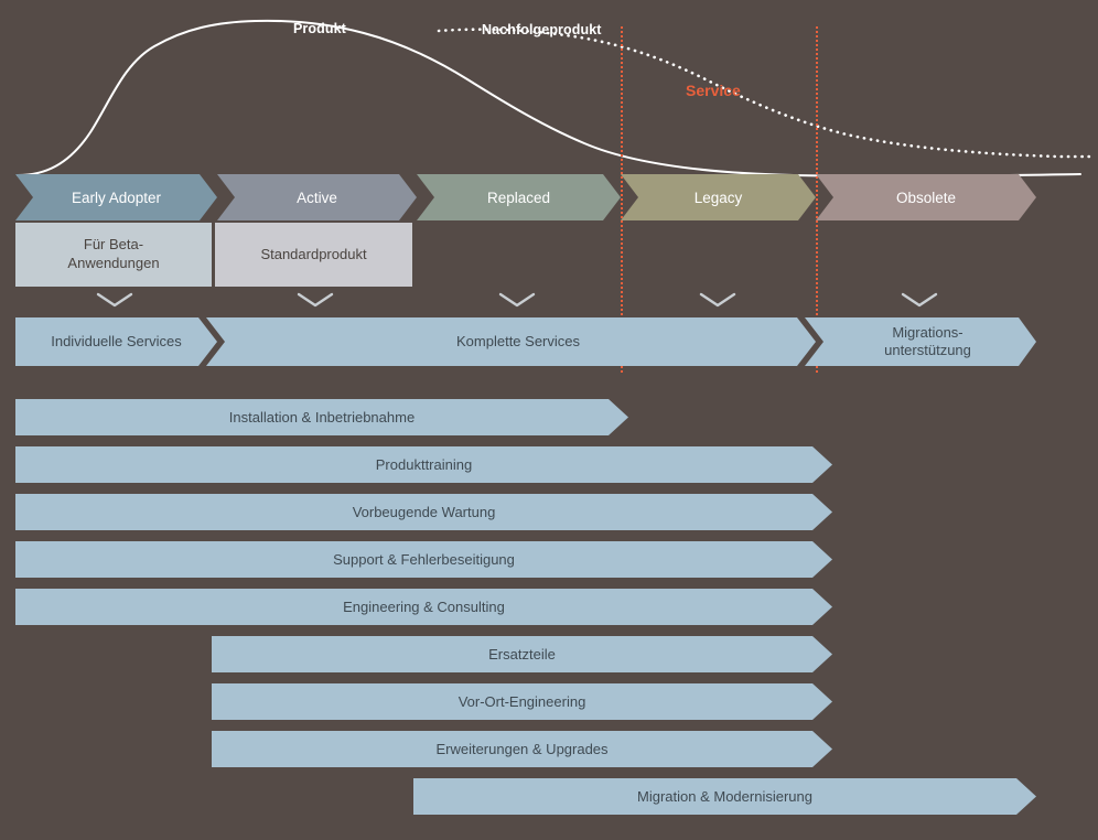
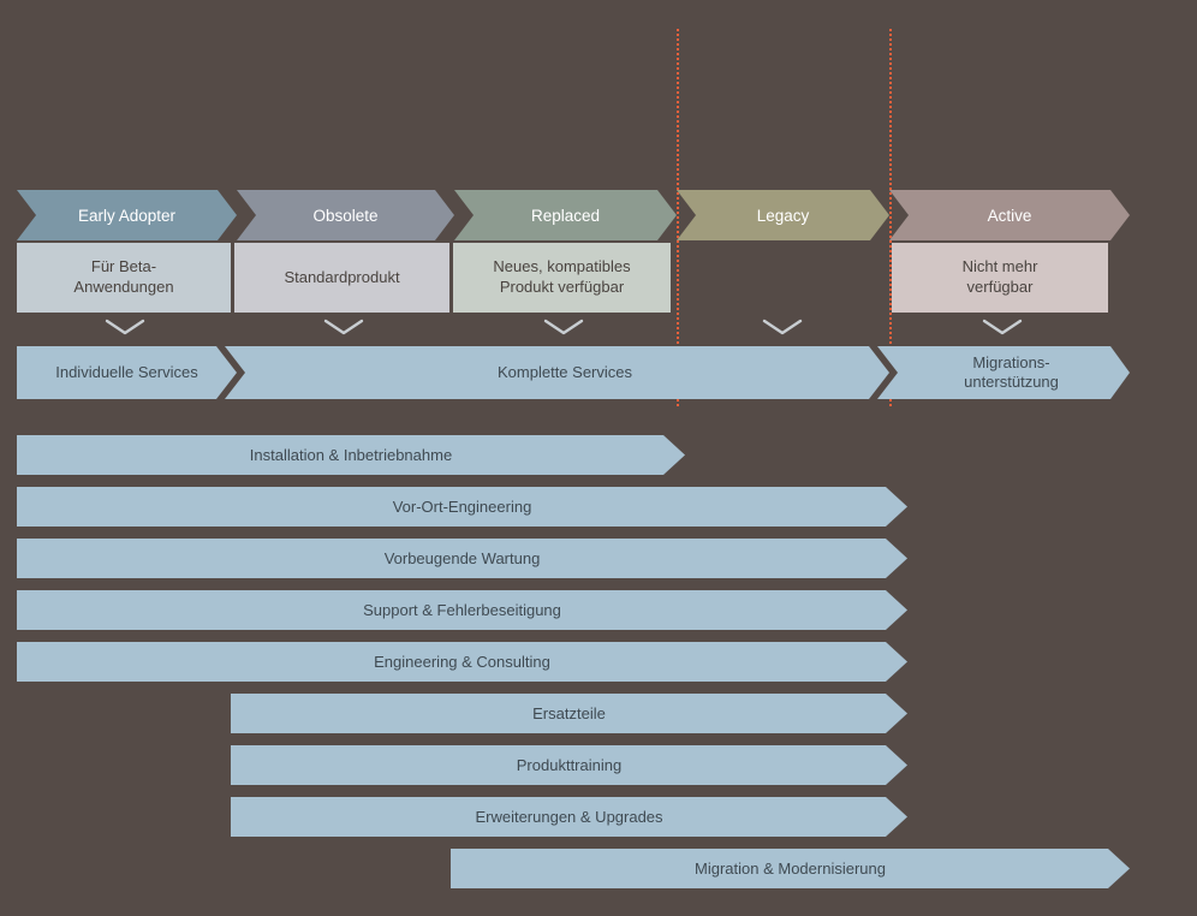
- Produkt
- Nachfolgeprodukt
- Service
  Early Adopter
- Active
+ Obsolete
  Replaced
  Legacy
- Obsolete
+ Active
  Für Beta-
  Anwendungen
  Standardprodukt
+ Neues, kompatibles
+ Produkt verfügbar
+ Nicht mehr
+ verfügbar
  Individuelle Services
  Komplette Services
  Migrations-
  unterstützung
  Installation & Inbetriebnahme
- Produkttraining
+ Vor-Ort-Engineering
  Vorbeugende Wartung
  Support & Fehlerbeseitigung
  Engineering & Consulting
  Ersatzteile
- Vor-Ort-Engineering
+ Produkttraining
  Erweiterungen & Upgrades
  Migration & Modernisierung
